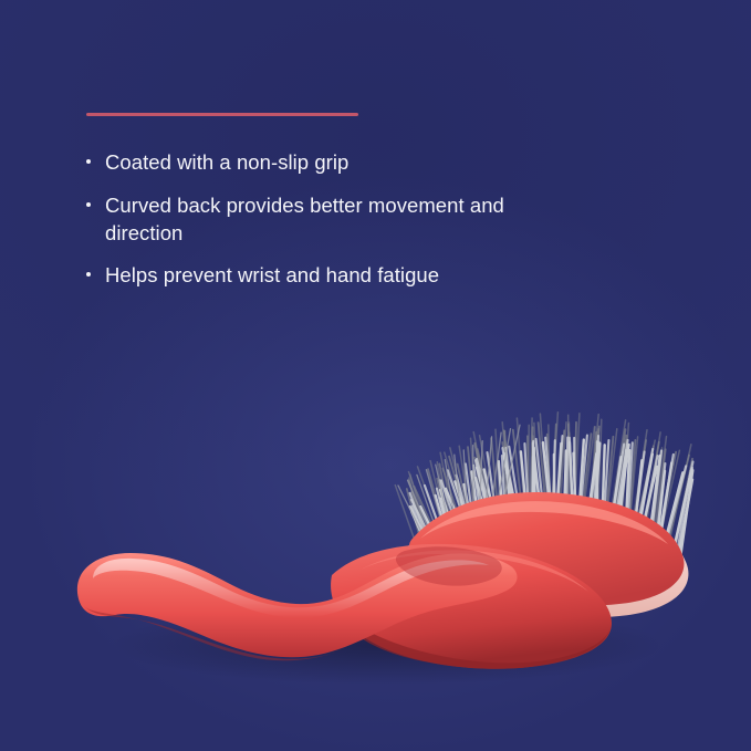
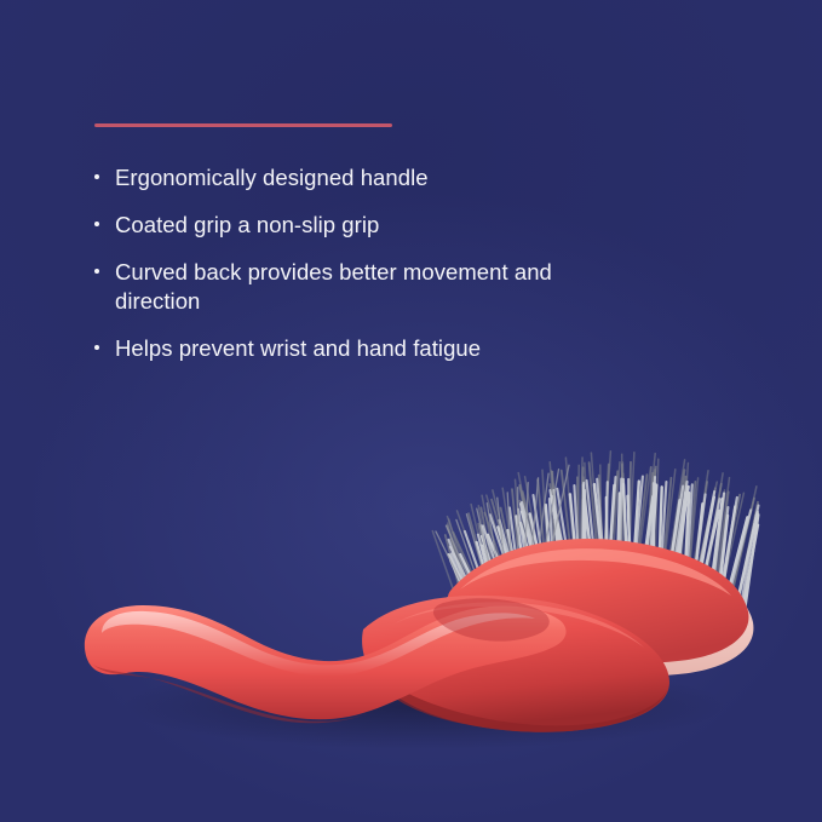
+ Ergonomically designed handle
- Coated with a non-slip grip
+ Coated grip a non-slip grip
  Curved back provides better movement and direction
  Helps prevent wrist and hand fatigue
